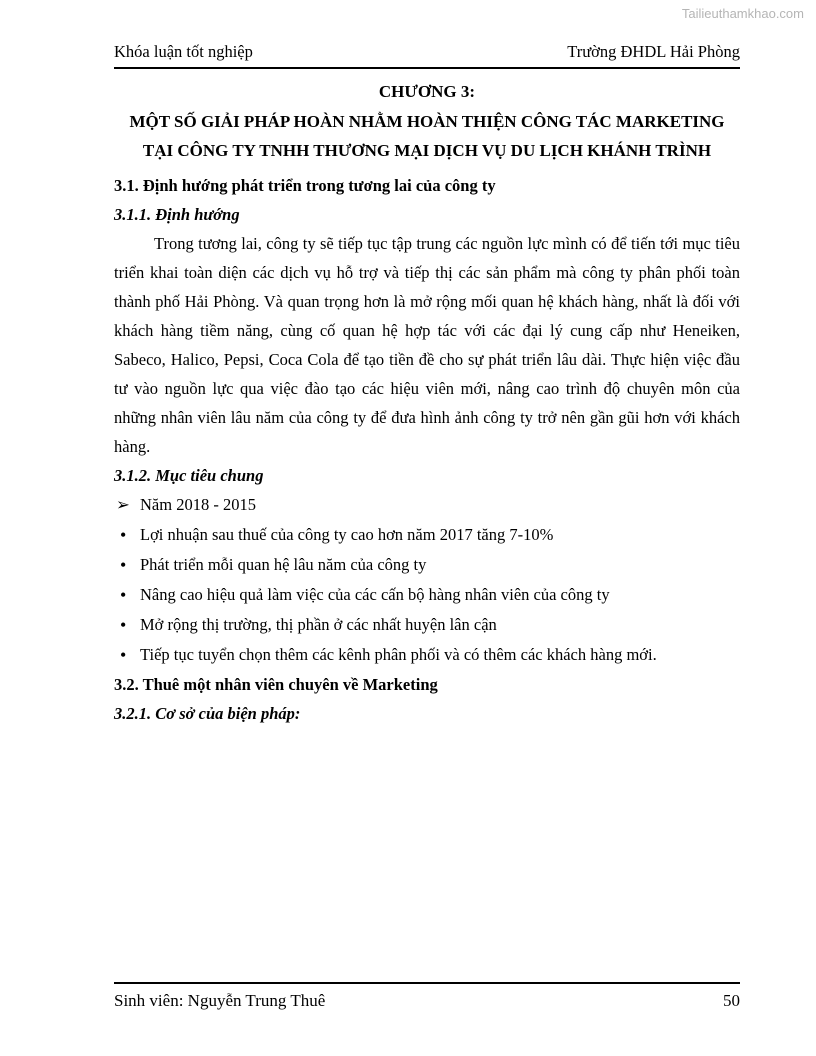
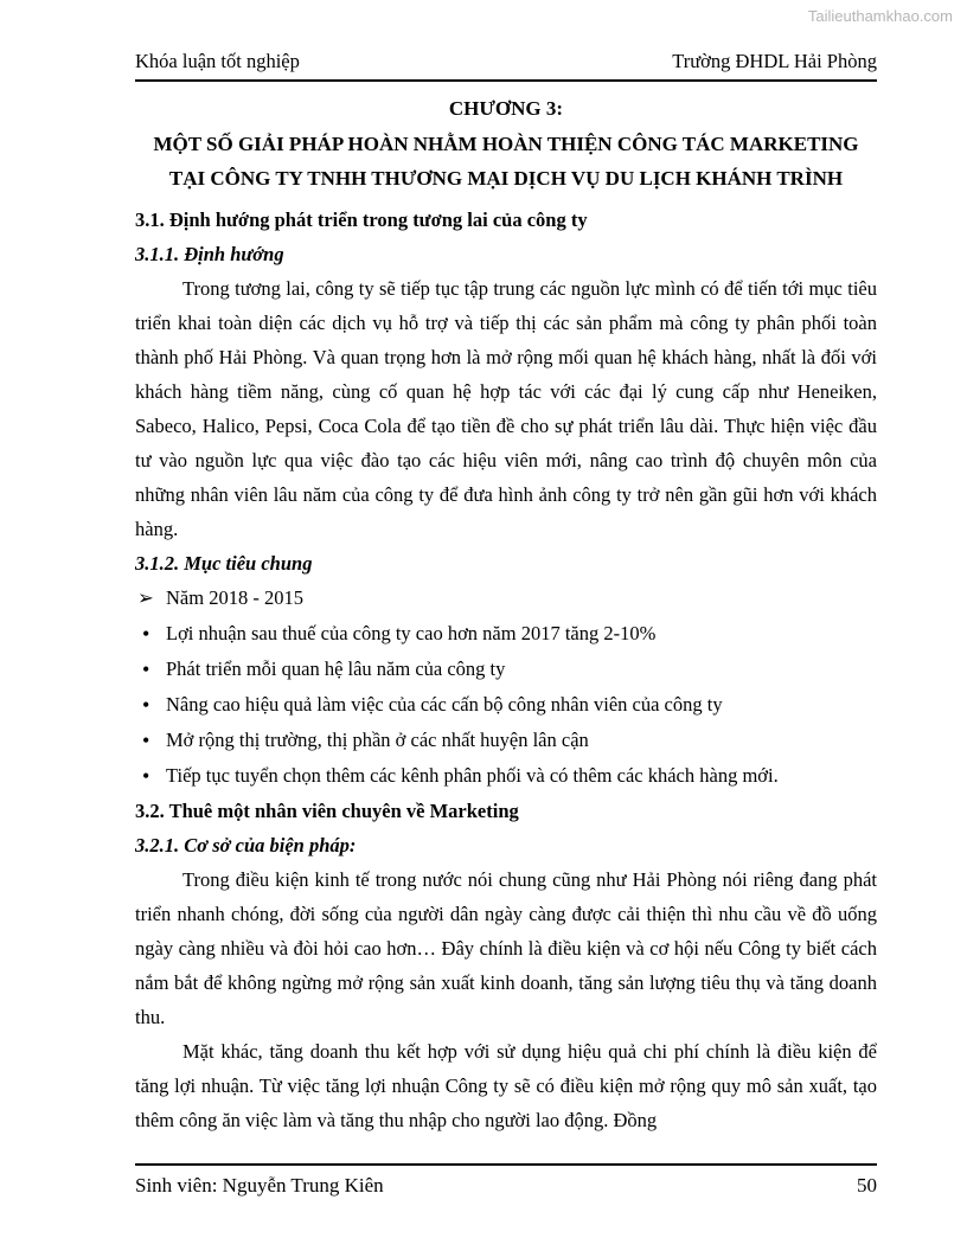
  Tailieuthamkhao.com
  Khóa luận tốt nghiệp
  Trường ĐHDL Hải Phòng
  CHƯƠNG 3:
  MỘT SỐ GIẢI PHÁP HOÀN NHẰM HOÀN THIỆN CÔNG TÁC MARKETING TẠI CÔNG TY TNHH THƯƠNG MẠI DỊCH VỤ DU LỊCH KHÁNH TRÌNH
  3.1. Định hướng phát triển trong tương lai của công ty
  3.1.1. Định hướng
  Trong tương lai, công ty sẽ tiếp tục tập trung các nguồn lực mình có để tiến tới mục tiêu triển khai toàn diện các dịch vụ hỗ trợ và tiếp thị các sản phẩm mà công ty phân phối toàn thành phố Hải Phòng. Và quan trọng hơn là mở rộng mối quan hệ khách hàng, nhất là đối với khách hàng tiềm năng, cùng cố quan hệ hợp tác với các đại lý cung cấp như Heneiken, Sabeco, Halico, Pepsi, Coca Cola để tạo tiền đề cho sự phát triển lâu dài. Thực hiện việc đầu tư vào nguồn lực qua việc đào tạo các hiệu viên mới, nâng cao trình độ chuyên môn của những nhân viên lâu năm của công ty để đưa hình ảnh công ty trở nên gần gũi hơn với khách hàng.
  3.1.2. Mục tiêu chung
  ➢
  Năm 2018 - 2015
  •
- Lợi nhuận sau thuế của công ty cao hơn năm 2017 tăng 7-10%
+ Lợi nhuận sau thuế của công ty cao hơn năm 2017 tăng 2-10%
  •
  Phát triển mỗi quan hệ lâu năm của công ty
  •
- Nâng cao hiệu quả làm việc của các cấn bộ hàng nhân viên của công ty
+ Nâng cao hiệu quả làm việc của các cấn bộ công nhân viên của công ty
  •
  Mở rộng thị trường, thị phần ở các nhất huyện lân cận
  •
  Tiếp tục tuyển chọn thêm các kênh phân phối và có thêm các khách hàng mới.
  3.2. Thuê một nhân viên chuyên về Marketing
  3.2.1. Cơ sở của biện pháp:
+ Trong điều kiện kinh tế trong nước nói chung cũng như Hải Phòng nói riêng đang phát triển nhanh chóng, đời sống của người dân ngày càng được cải thiện thì nhu cầu về đồ uống ngày càng nhiều và đòi hỏi cao hơn… Đây chính là điều kiện và cơ hội nếu Công ty biết cách nắm bắt để không ngừng mở rộng sản xuất kinh doanh, tăng sản lượng tiêu thụ và tăng doanh thu.
+ Mặt khác, tăng doanh thu kết hợp với sử dụng hiệu quả chi phí chính là điều kiện để tăng lợi nhuận. Từ việc tăng lợi nhuận Công ty sẽ có điều kiện mở rộng quy mô sản xuất, tạo thêm công ăn việc làm và tăng thu nhập cho người lao động. Đồng
- Sinh viên: Nguyễn Trung Thuê
+ Sinh viên: Nguyễn Trung Kiên
  50
